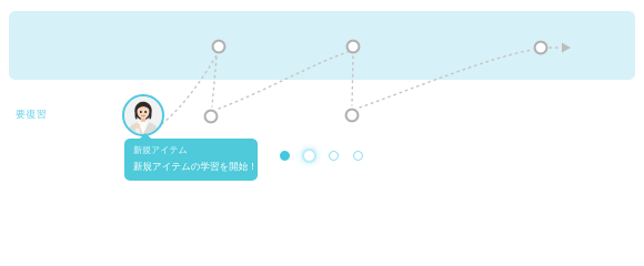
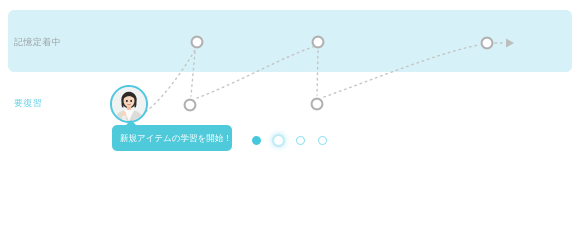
+ 記憶定着中
  要復習
- 新規アイテム
  新規アイテムの学習を開始！
